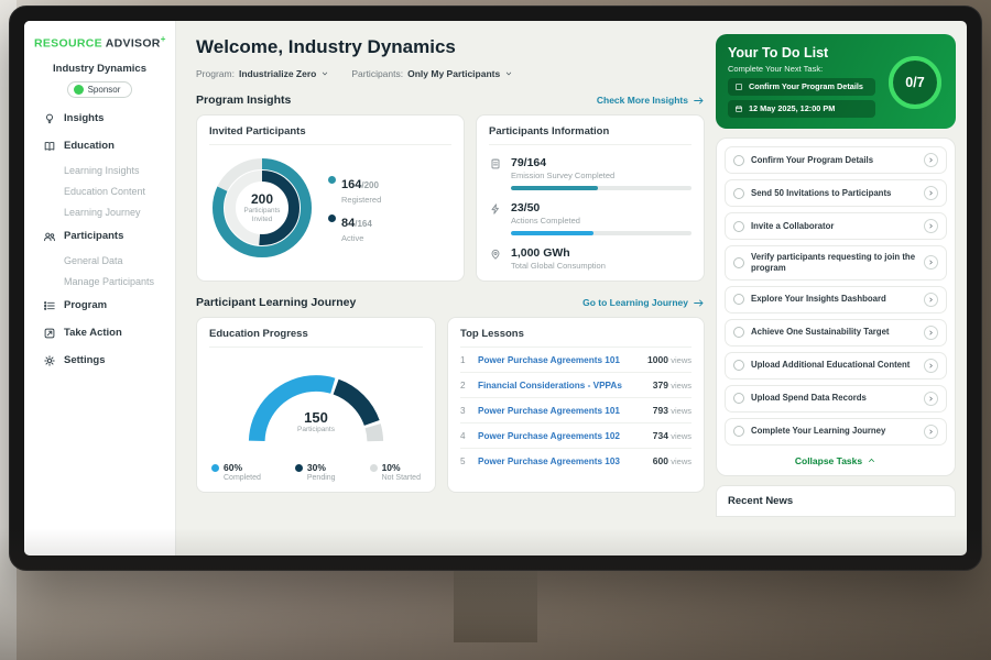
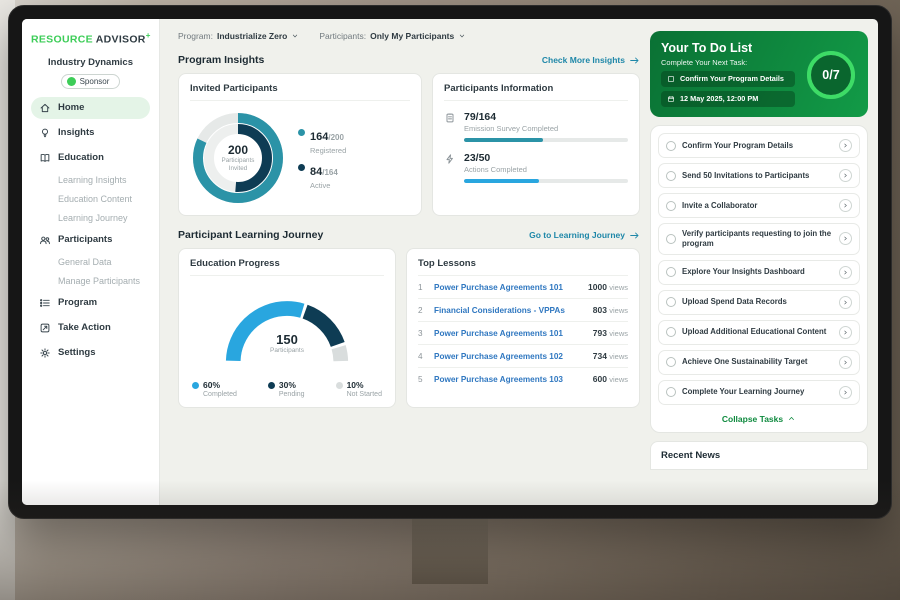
  RESOURCE ADVISOR+
  Industry Dynamics
  Sponsor
+ Home
  Insights
  Education
  Learning Insights
  Education Content
  Learning Journey
  Participants
  General Data
  Manage Participants
  Program
  Take Action
  Settings
- Welcome, Industry Dynamics
  Program:
  Industrialize Zero
  Participants:
  Only My Participants
  Program Insights
  Check More Insights
  Invited Participants
  200
  164/200
  Registered
  84/164
  Active
  Participants Information
  79/164
  Emission Survey Completed
  23/50
  Actions Completed
- 1,000 GWh
- Total Global Consumption
  Participant Learning Journey
  Go to Learning Journey
  Education Progress
  150
  60%
  30%
  10%
  Top Lessons
  1
  Power Purchase Agreements 101
  1000 views
  2
  Financial Considerations - VPPAs
- 379 views
+ 803 views
  3
  Power Purchase Agreements 101
  793 views
  4
  Power Purchase Agreements 102
  734 views
  5
  Power Purchase Agreements 103
  600 views
  Your To Do List
  Complete Your Next Task:
  Confirm Your Program Details
  12 May 2025, 12:00 PM
  0/7
  Confirm Your Program Details
  Send 50 Invitations to Participants
  Invite a Collaborator
  Verify participants requesting to join the program
  Explore Your Insights Dashboard
- Achieve One Sustainability Target
+ Upload Spend Data Records
  Upload Additional Educational Content
- Upload Spend Data Records
+ Achieve One Sustainability Target
  Complete Your Learning Journey
  Collapse Tasks
  Recent News
